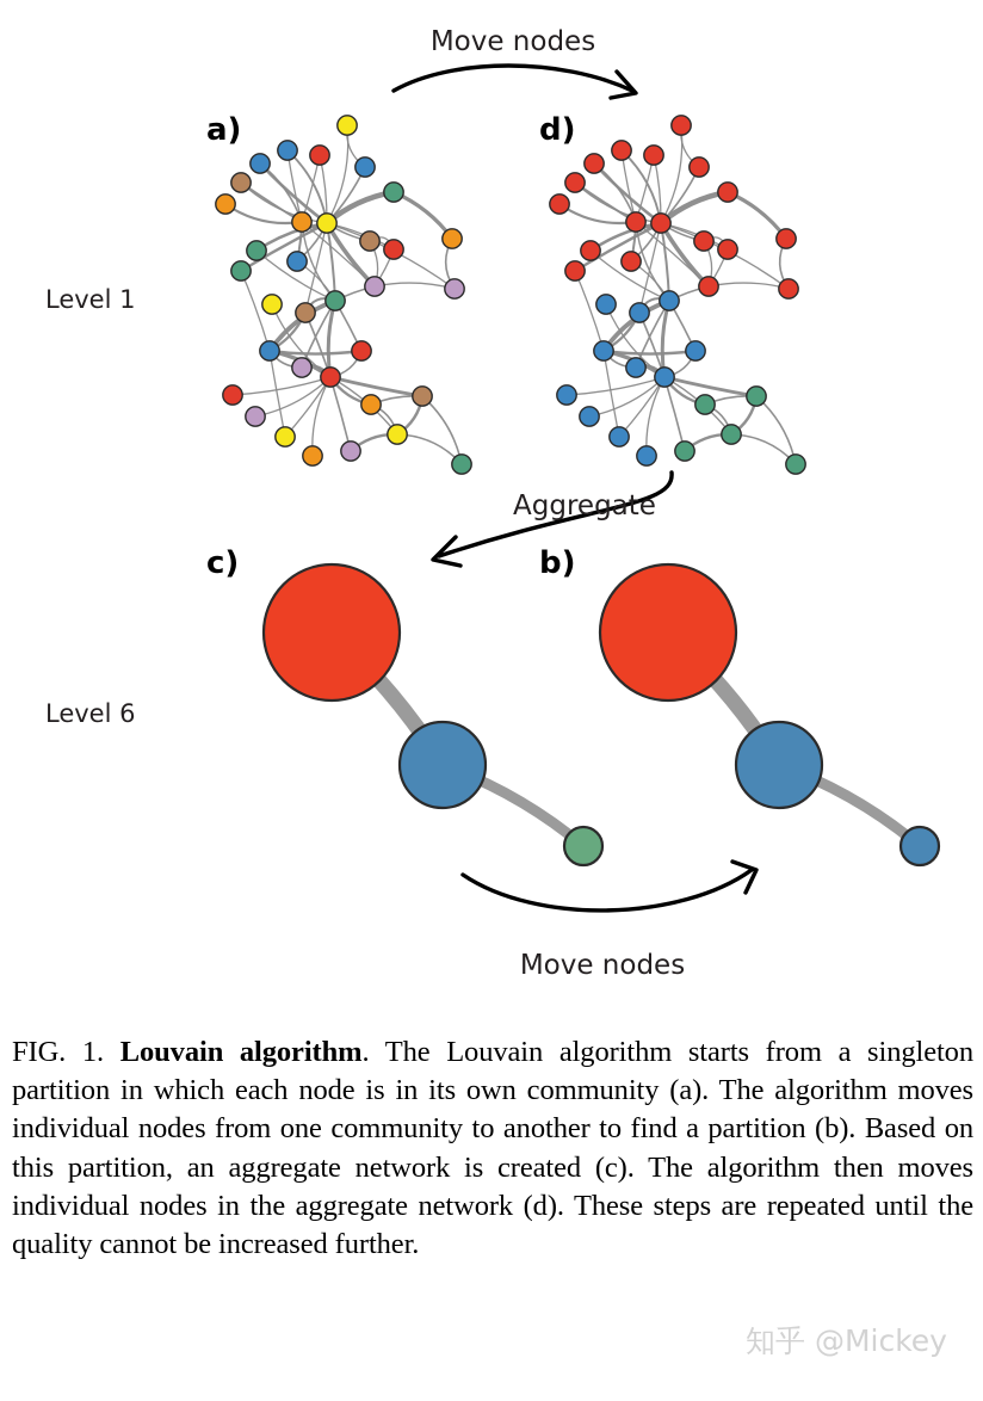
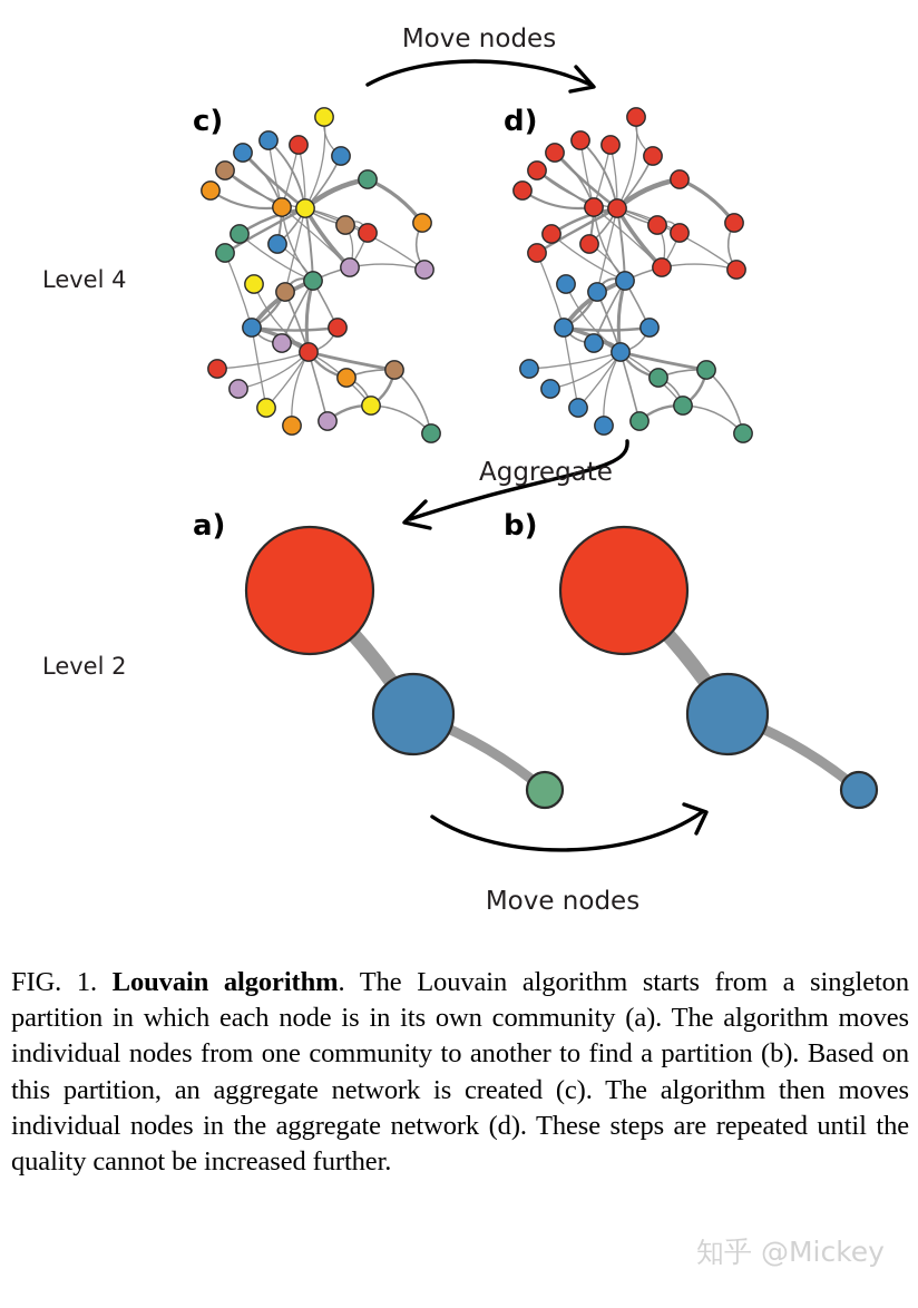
  Move nodes
  Aggregate
  Move nodes
- Level 1
+ Level 4
- Level 6
+ Level 2
- a)
+ c)
  d)
- c)
+ a)
  b)
  FIG. 1. Louvain algorithm. The Louvain algorithm starts from a singleton partition in which each node is in its own community (a). The algorithm moves individual nodes from one community to another to find a partition (b). Based on this partition, an aggregate network is created (c). The algorithm then moves individual nodes in the aggregate network (d). These steps are repeated until the quality cannot be increased further.
  知乎 @Mickey
